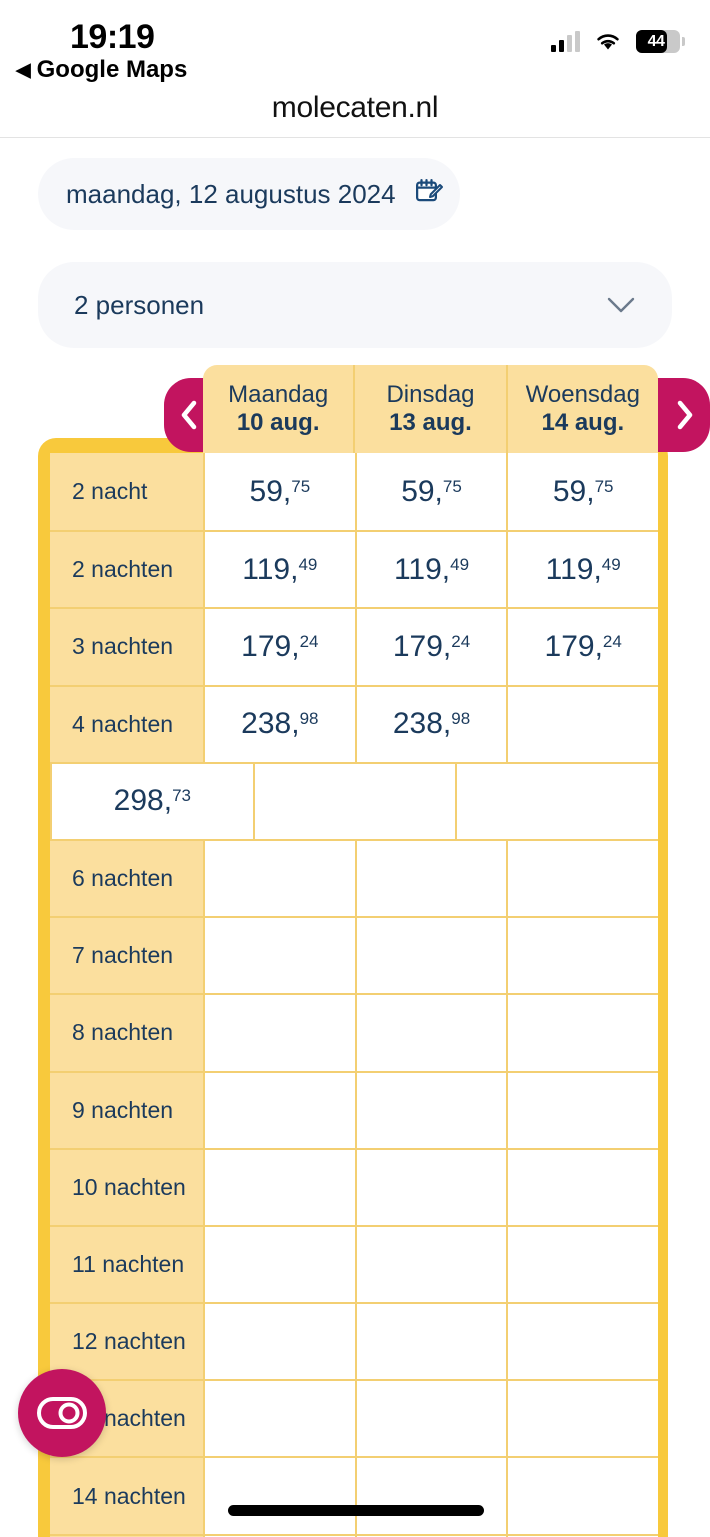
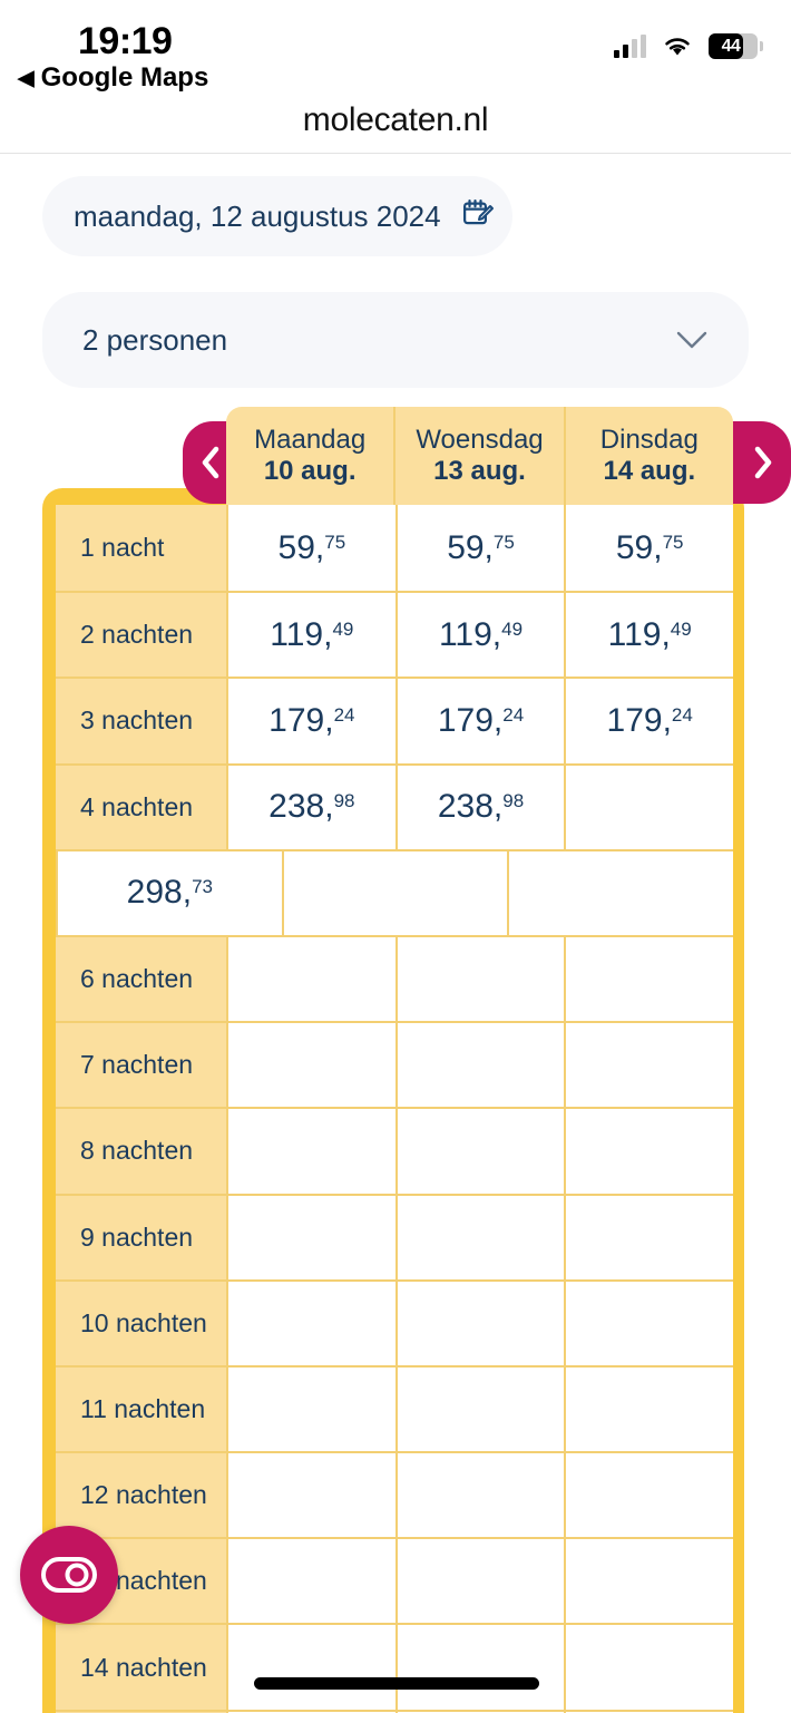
  19:19
  ◀
  Google Maps
  44
  molecaten.nl
  maandag, 12 augustus 2024
  2 personen
  Maandag
  10 aug.
- Dinsdag
+ Woensdag
  13 aug.
- Woensdag
+ Dinsdag
  14 aug.
- 2 nacht
+ 1 nacht
  59,
  75
  59,
  75
  59,
  75
  2 nachten
  119,
  49
  119,
  49
  119,
  49
  3 nachten
  179,
  24
  179,
  24
  179,
  24
  4 nachten
  238,
  98
  238,
  98
  298,
  73
  6 nachten
  7 nachten
  8 nachten
  9 nachten
  10 nachten
  11 nachten
  12 nachten
  nachten
  14 nachten
